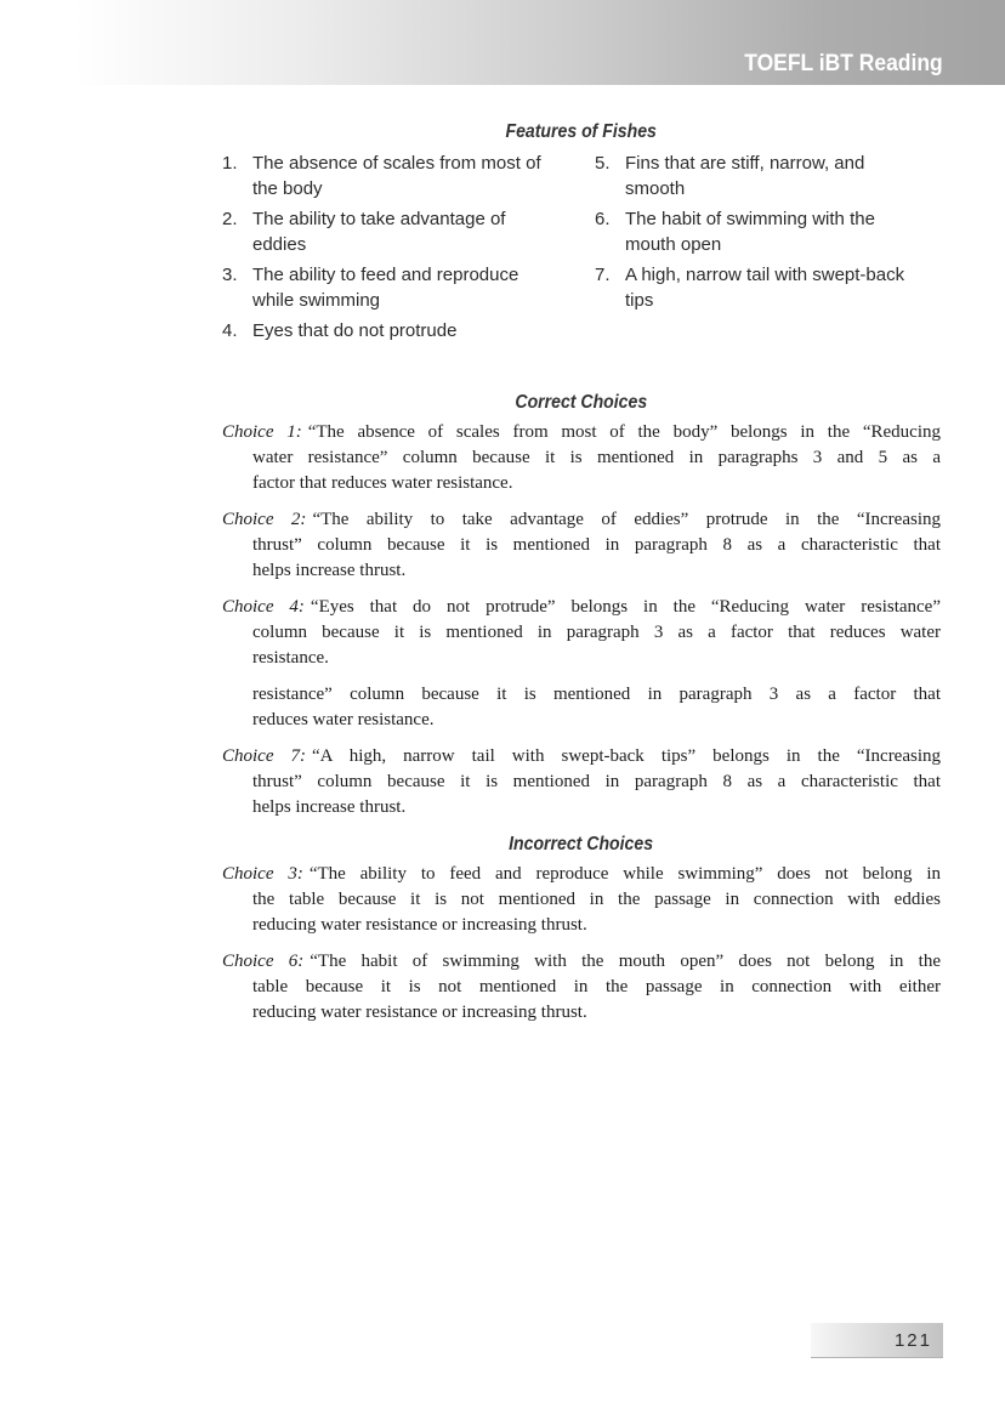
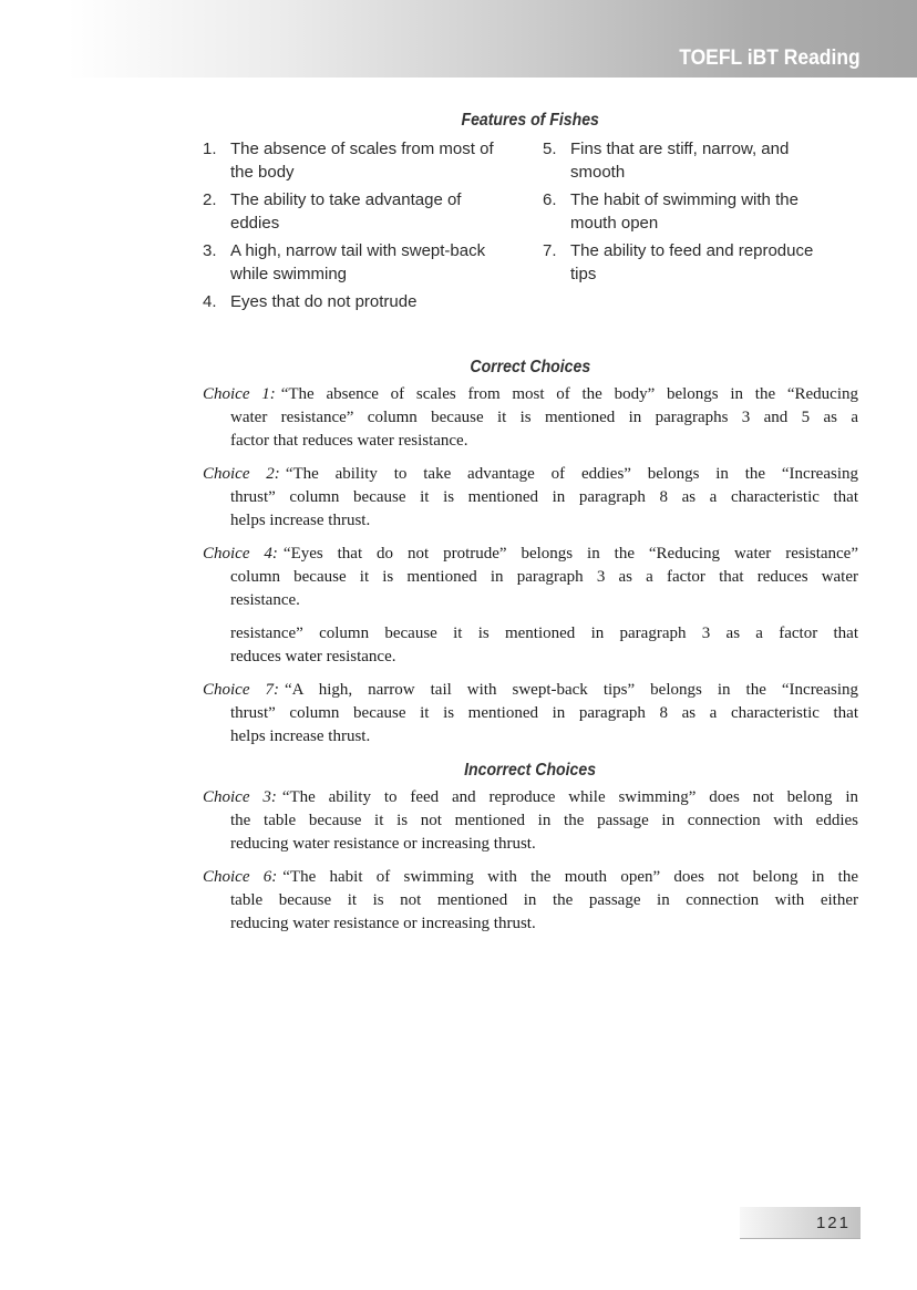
  TOEFL iBT Reading
  Features of Fishes
  1.
  The absence of scales from most of
  the body
  2.
  The ability to take advantage of
  eddies
  3.
- The ability to feed and reproduce
+ A high, narrow tail with swept-back
  while swimming
  4.
  Eyes that do not protrude
  5.
  Fins that are stiff, narrow, and
  smooth
  6.
  The habit of swimming with the
  mouth open
  7.
- A high, narrow tail with swept-back
+ The ability to feed and reproduce
  tips
  Correct Choices
  Choice 1: “The absence of scales from most of the body” belongs in the “Reducing
  water resistance” column because it is mentioned in paragraphs 3 and 5 as a
  factor that reduces water resistance.
- Choice 2: “The ability to take advantage of eddies” protrude in the “Increasing
+ Choice 2: “The ability to take advantage of eddies” belongs in the “Increasing
  thrust” column because it is mentioned in paragraph 8 as a characteristic that
  helps increase thrust.
  Choice 4: “Eyes that do not protrude” belongs in the “Reducing water resistance”
  column because it is mentioned in paragraph 3 as a factor that reduces water
  resistance.
  resistance” column because it is mentioned in paragraph 3 as a factor that
  reduces water resistance.
  Choice 7: “A high, narrow tail with swept-back tips” belongs in the “Increasing
  thrust” column because it is mentioned in paragraph 8 as a characteristic that
  helps increase thrust.
  Incorrect Choices
  Choice 3: “The ability to feed and reproduce while swimming” does not belong in
  the table because it is not mentioned in the passage in connection with eddies
  reducing water resistance or increasing thrust.
  Choice 6: “The habit of swimming with the mouth open” does not belong in the
  table because it is not mentioned in the passage in connection with either
  reducing water resistance or increasing thrust.
  121
